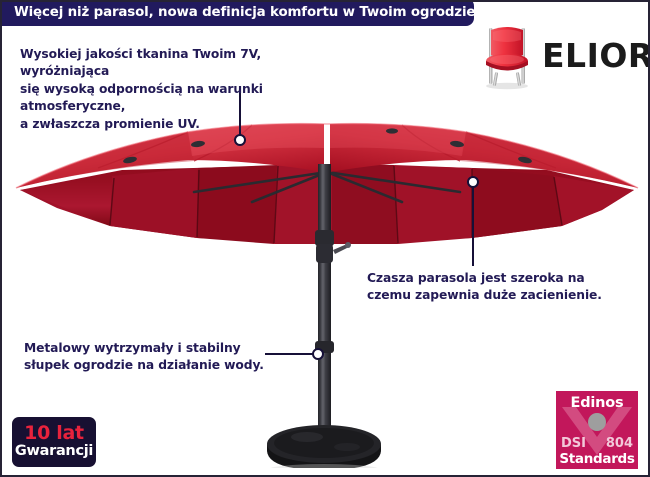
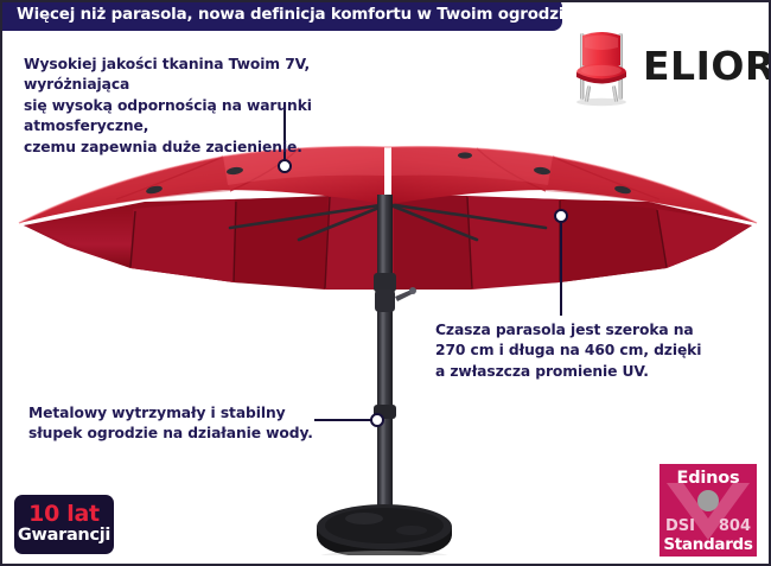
- Więcej niż parasol, nowa definicja komfortu w Twoim ogrodzie!
+ Więcej niż parasola, nowa definicja komfortu w Twoim ogrodzie!
  ELIOR
  Wysokiej jakości tkanina Twoim 7V, wyróżniająca
  się wysoką odpornością na warunki atmosferyczne,
- a zwłaszcza promienie UV.
+ czemu zapewnia duże zacienienie.
  Czasza parasola jest szeroka na
+ 270 cm i długa na 460 cm, dzięki
- czemu zapewnia duże zacienienie.
+ a zwłaszcza promienie UV.
  Metalowy wytrzymały i stabilny
  słupek ogrodzie na działanie wody.
  10 lat
  Gwarancji
  Edinos
  DSI
  804
  Standards
